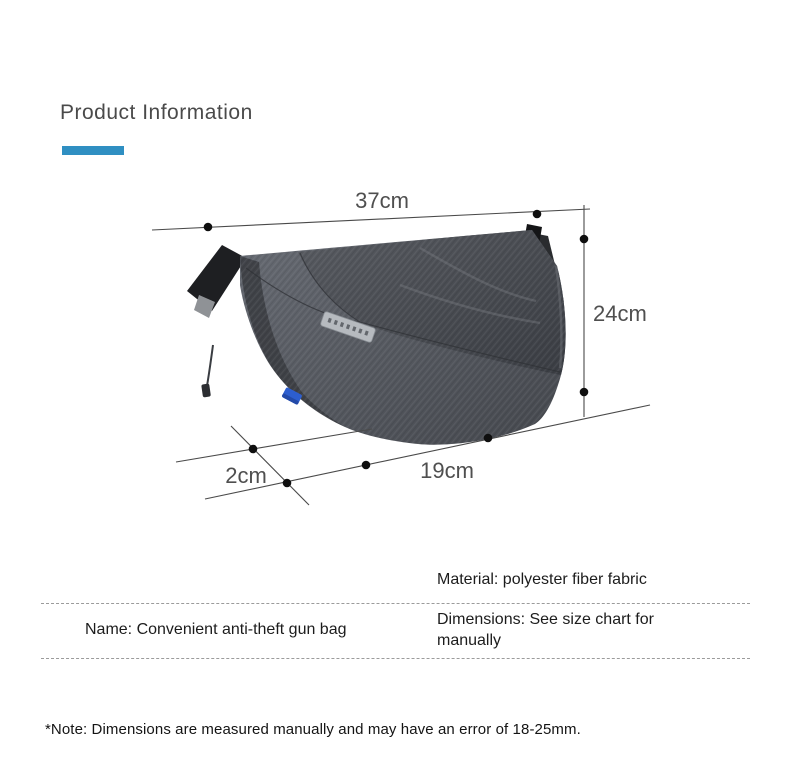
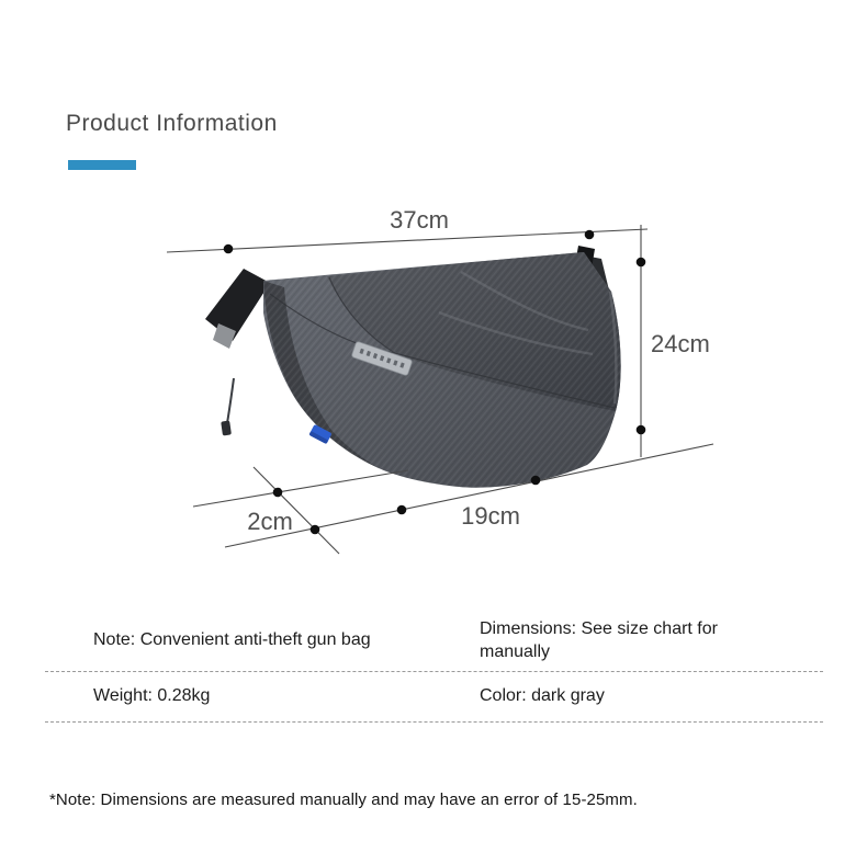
  Product Information
  37cm
  24cm
  19cm
  2cm
- Material: polyester fiber fabric
- Name: Convenient anti-theft gun bag
+ Note: Convenient anti-theft gun bag
  Dimensions: See size chart for manually
+ Weight: 0.28kg
+ Color: dark gray
- *Note: Dimensions are measured manually and may have an error of 18-25mm.
+ *Note: Dimensions are measured manually and may have an error of 15-25mm.
